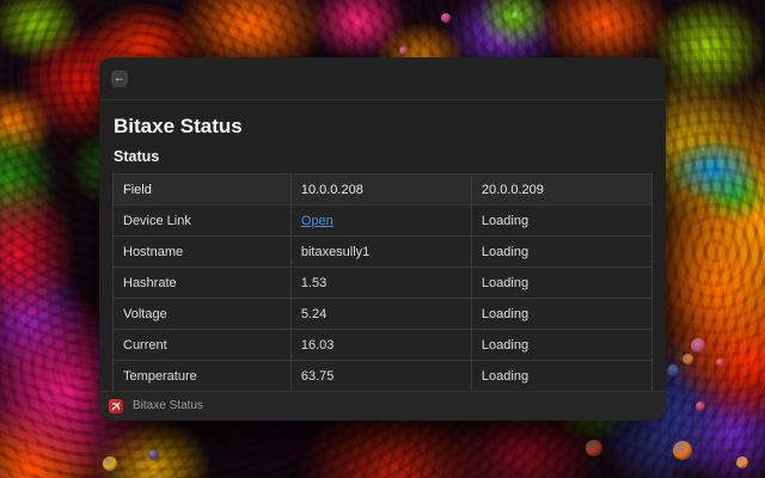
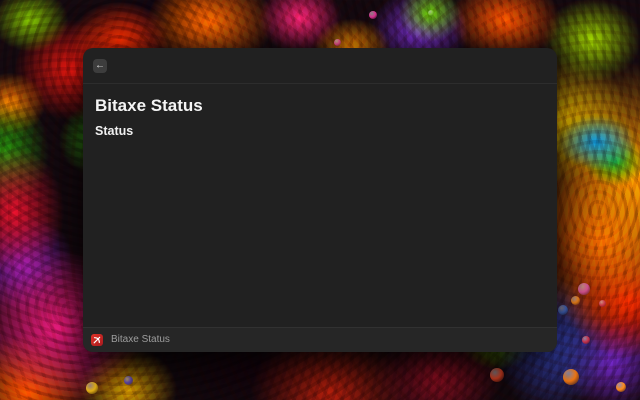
  ←
  Bitaxe Status
  Status
- Field	10.0.0.208	20.0.0.209
- Device Link	Open	Loading
- Hostname	bitaxesully1	Loading
- Hashrate	1.53	Loading
- Voltage	5.24	Loading
- Current	16.03	Loading
- Temperature	63.75	Loading
  Bitaxe Status
